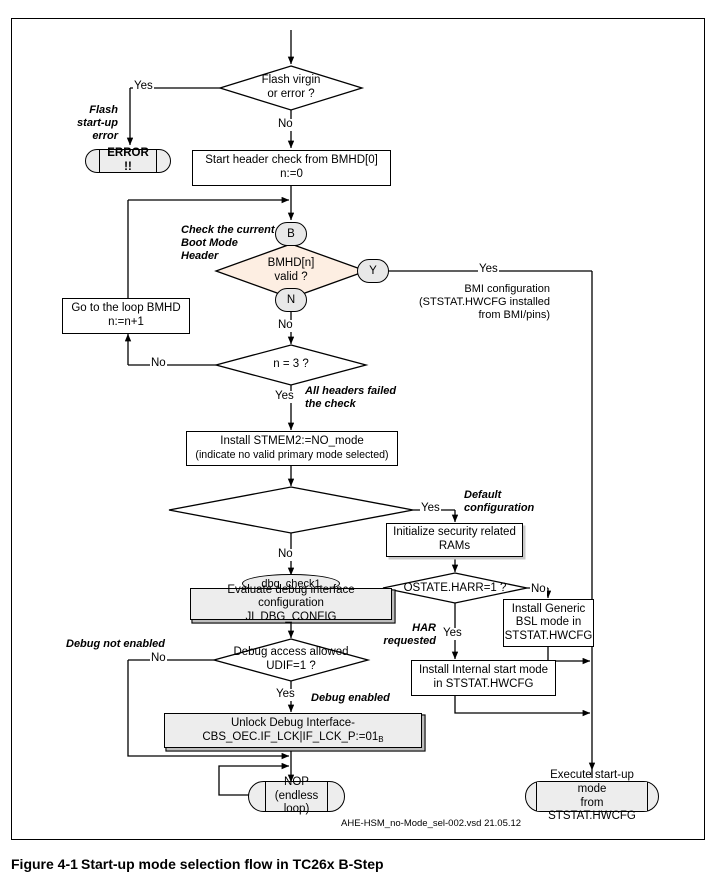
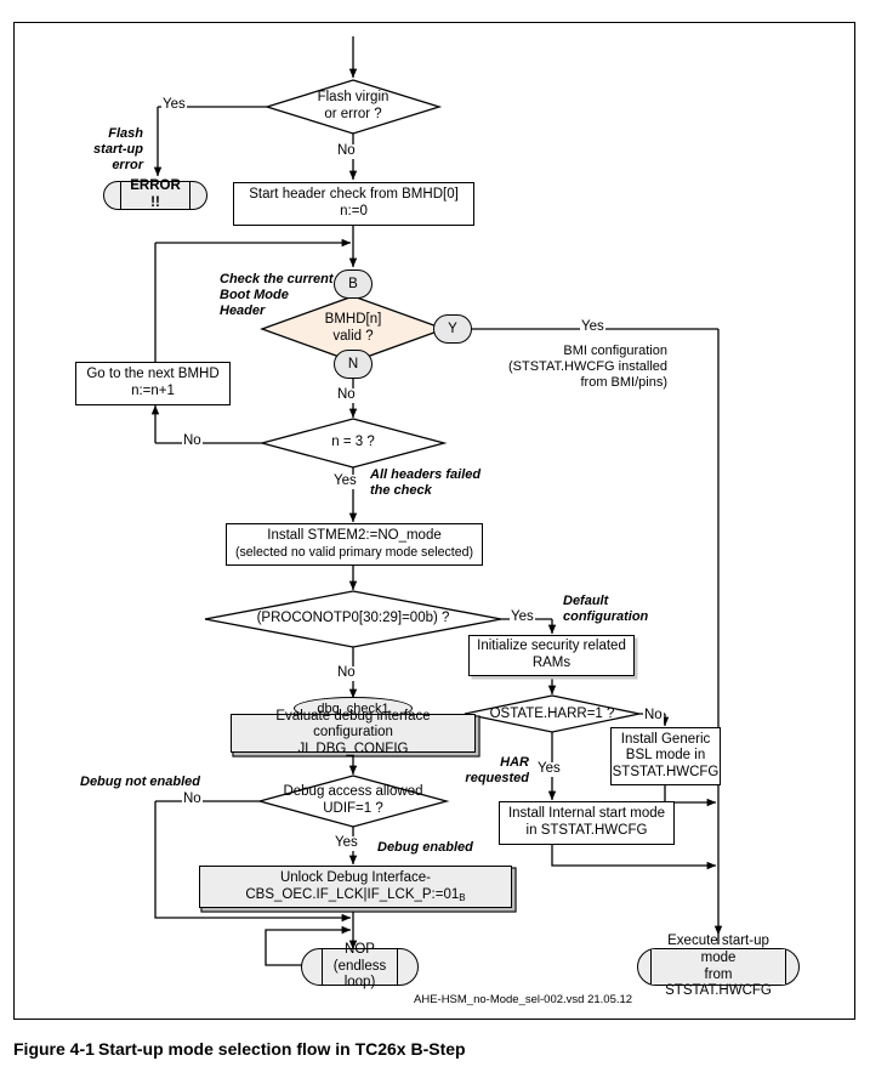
  Flash virgin
  or error ?
  Yes
  No
  Flash
  start-up
  error
  ERROR !!
  Start header check from BMHD[0]
  n:=0
  Check the current
  Boot Mode
  Header
  B
  BMHD[n]
  valid ?
  Y
  N
  Yes
  No
  BMI configuration
  (STSTAT.HWCFG installed
  from BMI/pins)
- Go to the loop BMHD
+ Go to the next BMHD
  n:=n+1
  n = 3 ?
  No
  Yes
  All headers failed
  the check
  Install STMEM2:=NO_mode
- (indicate no valid primary mode selected)
+ (selected no valid primary mode selected)
+ (PROCONOTP0[30:29]=00b) ?
  Yes
  No
  Default
  configuration
  Initialize security related
  RAMs
  OSTATE.HARR=1 ?
  No
  Yes
  HAR
  requested
  Install Generic
  BSL mode in
  STSTAT.HWCFG
  Install Internal start mode
  in STSTAT.HWCFG
  dbg_check1
  Evaluate debug interface configuration
  JL DBG_CONFIG
  Debug access allowed
  UDIF=1 ?
  No
  Yes
  Debug not enabled
  Debug enabled
  Unlock Debug Interface-
  CBS_OEC.IF_LCK|IF_LCK_P:=01B
  NOP
  (endless loop)
  Execute start-up mode
  from STSTAT.HWCFG
  AHE-HSM_no-Mode_sel-002.vsd 21.05.12
  Figure 4-1 Start-up mode selection flow in TC26x B-Step
